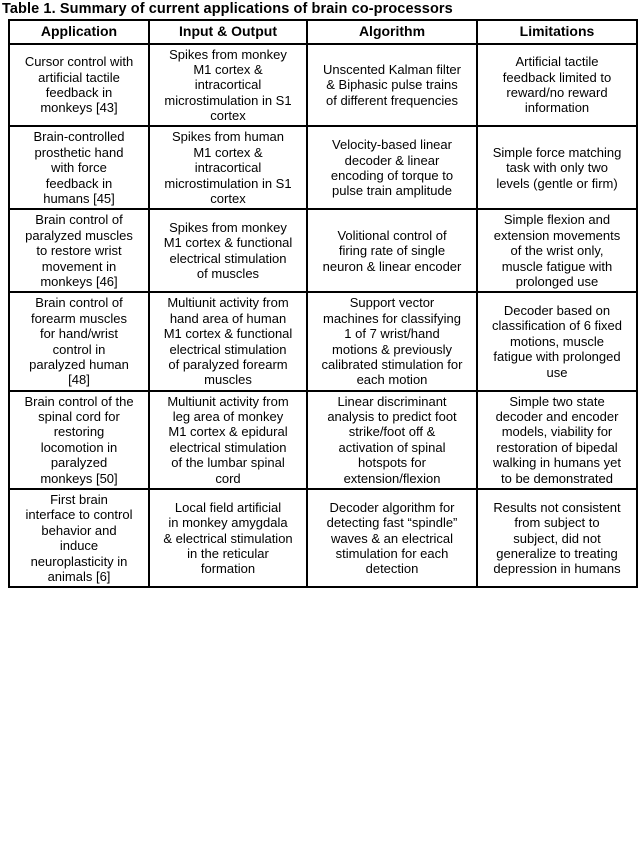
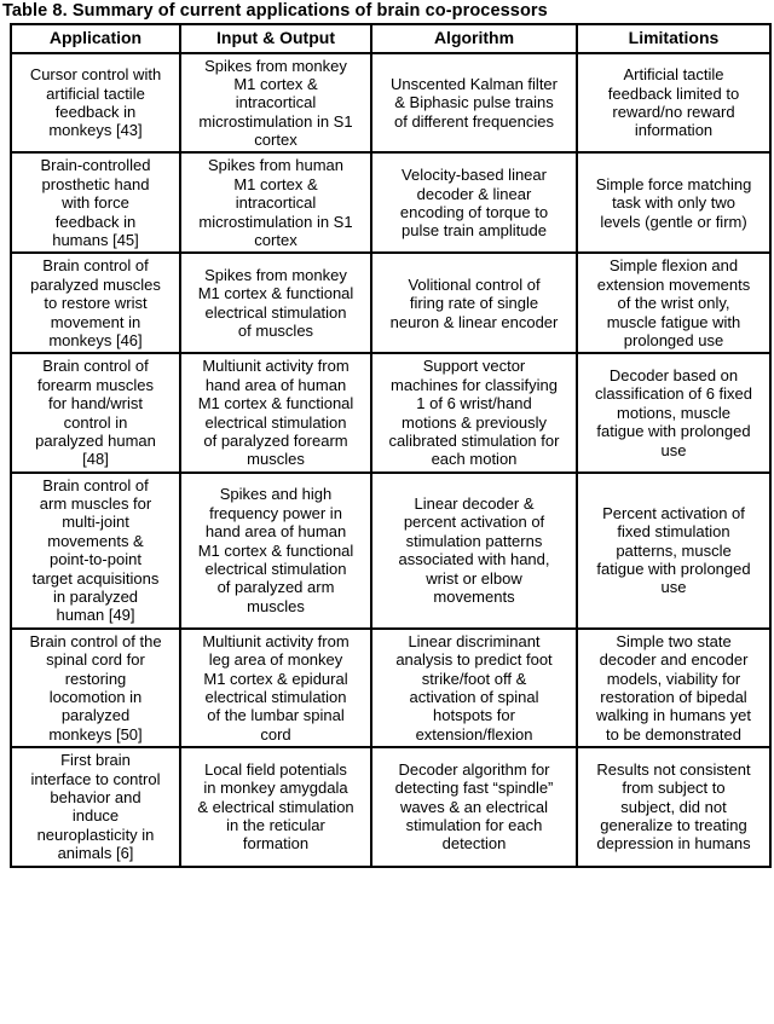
- Table 1. Summary of current applications of brain co-processors
+ Table 8. Summary of current applications of brain co-processors
  Application	Input & Output	Algorithm	Limitations
  Cursor control with artificial tactile feedback in monkeys [43]	Spikes from monkey M1 cortex & intracortical microstimulation in S1 cortex	Unscented Kalman filter & Biphasic pulse trains of different frequencies	Artificial tactile feedback limited to reward/no reward information
  Brain-controlled prosthetic hand with force feedback in humans [45]	Spikes from human M1 cortex & intracortical microstimulation in S1 cortex	Velocity-based linear decoder & linear encoding of torque to pulse train amplitude	Simple force matching task with only two levels (gentle or firm)
  Brain control of paralyzed muscles to restore wrist movement in monkeys [46]	Spikes from monkey M1 cortex & functional electrical stimulation of muscles	Volitional control of firing rate of single neuron & linear encoder	Simple flexion and extension movements of the wrist only, muscle fatigue with prolonged use
- Brain control of forearm muscles for hand/wrist control in paralyzed human [48]	Multiunit activity from hand area of human M1 cortex & functional electrical stimulation of paralyzed forearm muscles	Support vector machines for classifying 1 of 7 wrist/hand motions & previously calibrated stimulation for each motion	Decoder based on classification of 6 fixed motions, muscle fatigue with prolonged use
+ Brain control of forearm muscles for hand/wrist control in paralyzed human [48]	Multiunit activity from hand area of human M1 cortex & functional electrical stimulation of paralyzed forearm muscles	Support vector machines for classifying 1 of 6 wrist/hand motions & previously calibrated stimulation for each motion	Decoder based on classification of 6 fixed motions, muscle fatigue with prolonged use
+ Brain control of arm muscles for multi-joint movements & point-to-point target acquisitions in paralyzed human [49]	Spikes and high frequency power in hand area of human M1 cortex & functional electrical stimulation of paralyzed arm muscles	Linear decoder & percent activation of stimulation patterns associated with hand, wrist or elbow movements	Percent activation of fixed stimulation patterns, muscle fatigue with prolonged use
  Brain control of the spinal cord for restoring locomotion in paralyzed monkeys [50]	Multiunit activity from leg area of monkey M1 cortex & epidural electrical stimulation of the lumbar spinal cord	Linear discriminant analysis to predict foot strike/foot off & activation of spinal hotspots for extension/flexion	Simple two state decoder and encoder models, viability for restoration of bipedal walking in humans yet to be demonstrated
- First brain interface to control behavior and induce neuroplasticity in animals [6]	Local field artificial in monkey amygdala & electrical stimulation in the reticular formation	Decoder algorithm for detecting fast “spindle” waves & an electrical stimulation for each detection	Results not consistent from subject to subject, did not generalize to treating depression in humans
+ First brain interface to control behavior and induce neuroplasticity in animals [6]	Local field potentials in monkey amygdala & electrical stimulation in the reticular formation	Decoder algorithm for detecting fast “spindle” waves & an electrical stimulation for each detection	Results not consistent from subject to subject, did not generalize to treating depression in humans
